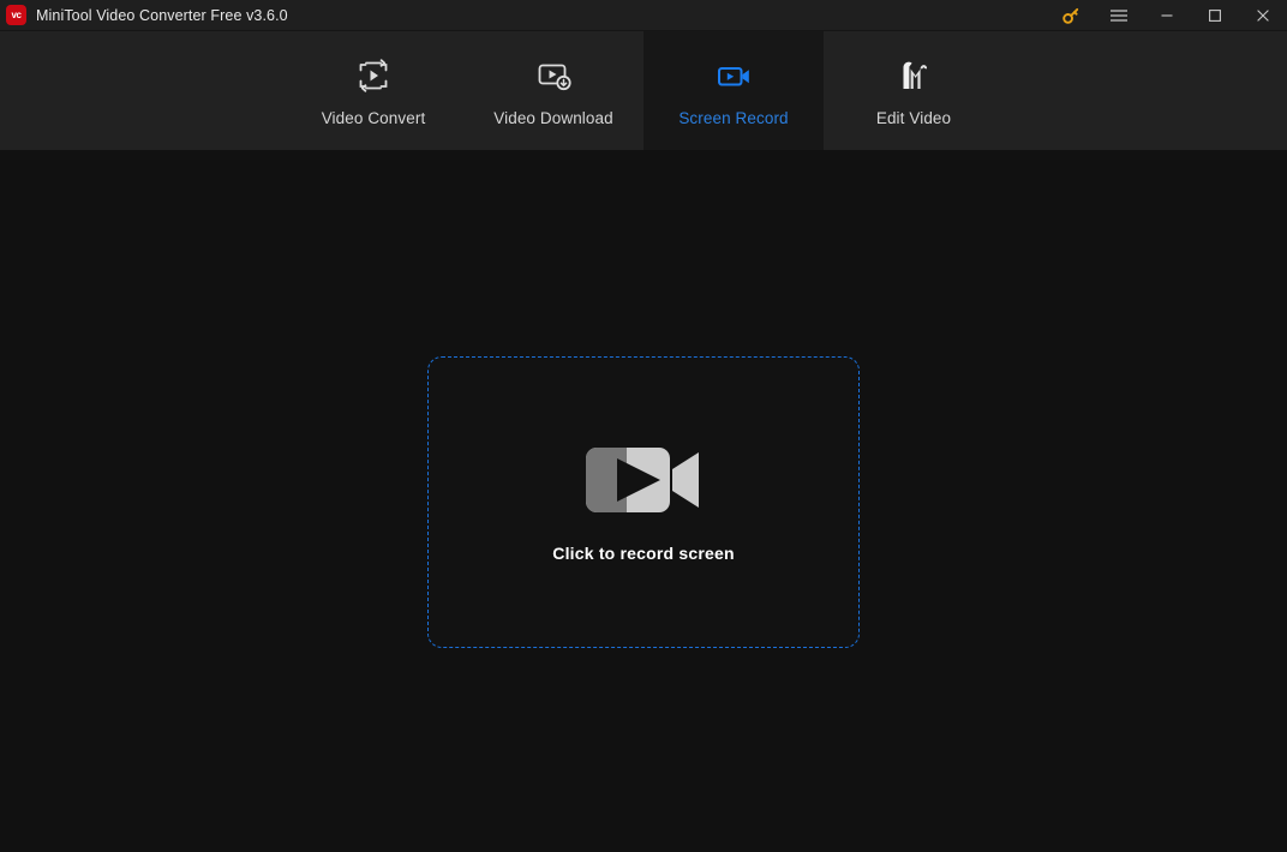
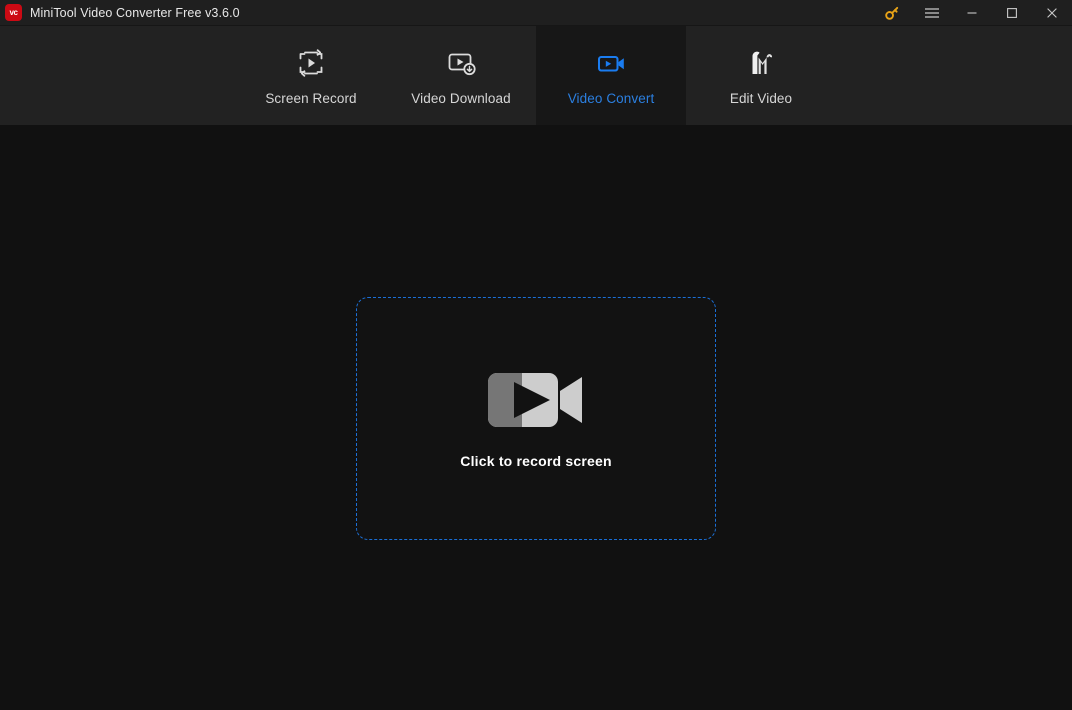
  vc
  MiniTool Video Converter Free v3.6.0
- Video Convert
+ Screen Record
  Video Download
- Screen Record
+ Video Convert
  Edit Video
  Click to record screen
